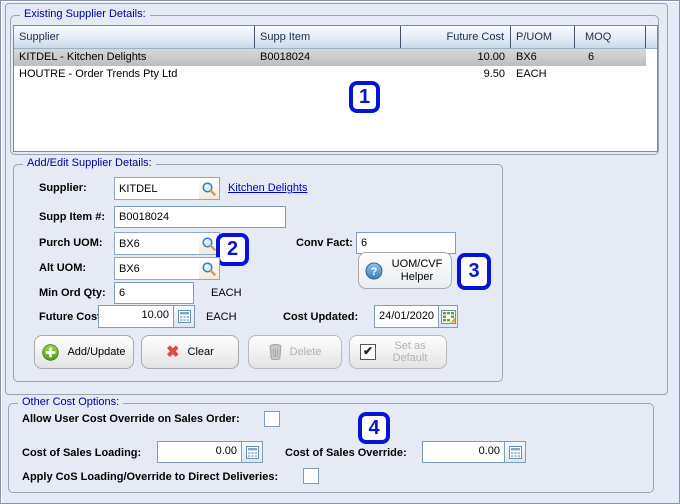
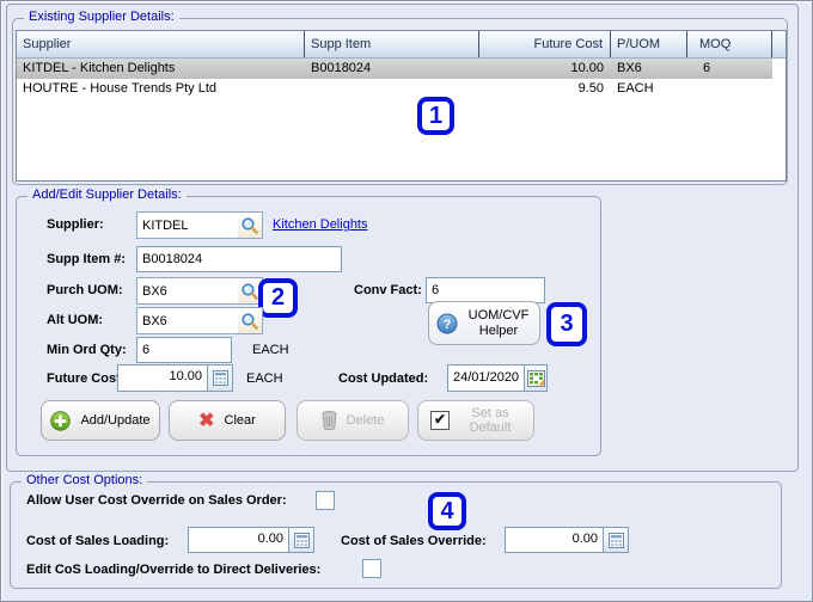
  Existing Supplier Details:
  Supplier
  Supp Item
  Future Cost
  P/UOM
  MOQ
  KITDEL - Kitchen Delights
  B0018024
  10.00
  BX6
  6
- HOUTRE - Order Trends Pty Ltd
+ HOUTRE - House Trends Pty Ltd
  9.50
  EACH
  1
  Add/Edit Supplier Details:
  Supplier:
  KITDEL
  Kitchen Delights
  Supp Item #:
  B0018024
  Purch UOM:
  BX6
  Conv Fact:
  6
  2
  Alt UOM:
  BX6
  ?
  UOM/CVF Helper
  3
  Min Ord Qty:
  6
  EACH
  Future Cos
  10.00
  EACH
  Cost Updated:
  24/01/2020
  Add/Update
  ✖
  Clear
  Delete
  ✔
  Set as Default
  Other Cost Options:
  Allow User Cost Override on Sales Order:
  4
  Cost of Sales Loading:
  0.00
  Cost of Sales Override:
  0.00
- Apply CoS Loading/Override to Direct Deliveries:
+ Edit CoS Loading/Override to Direct Deliveries:
